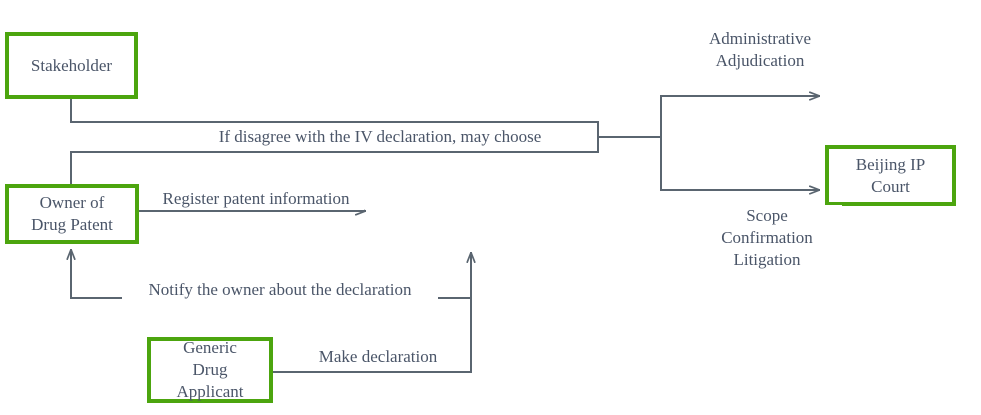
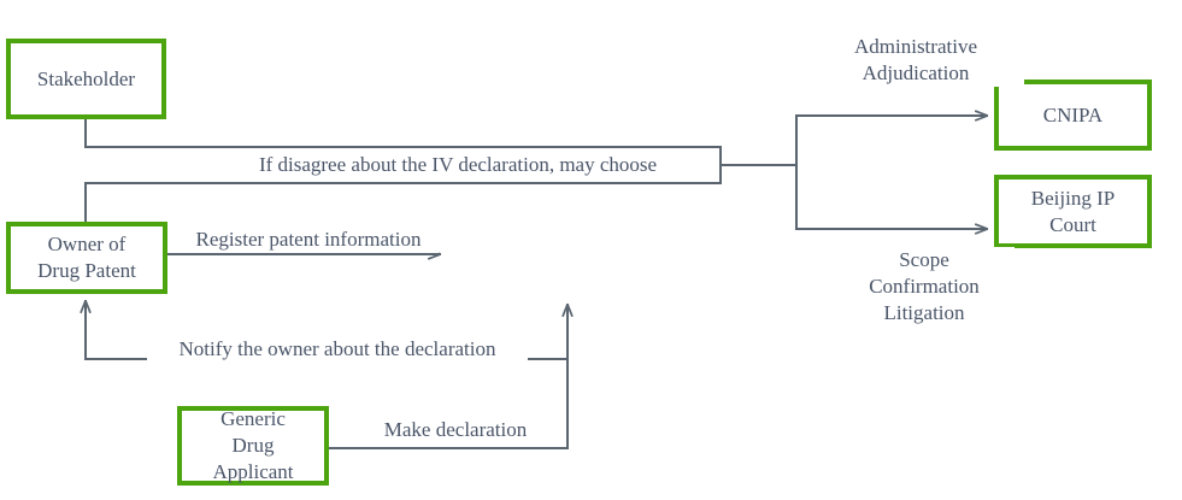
  Stakeholder
  Owner of
  Drug Patent
  Generic
  Drug
  Applicant
+ CNIPA
  Beijing IP
  Court
- If disagree with the IV declaration, may choose
+ If disagree about the IV declaration, may choose
  Administrative
  Adjudication
  Scope
  Confirmation
  Litigation
  Register patent information
  Notify the owner about the declaration
  Make declaration
